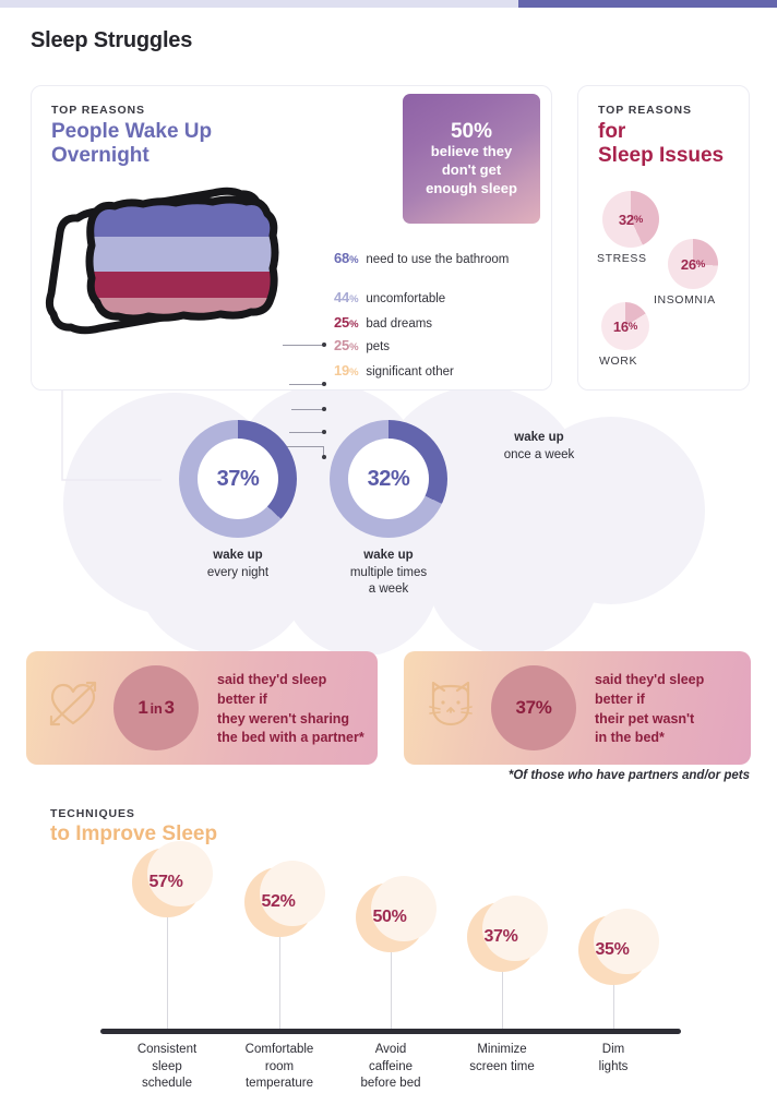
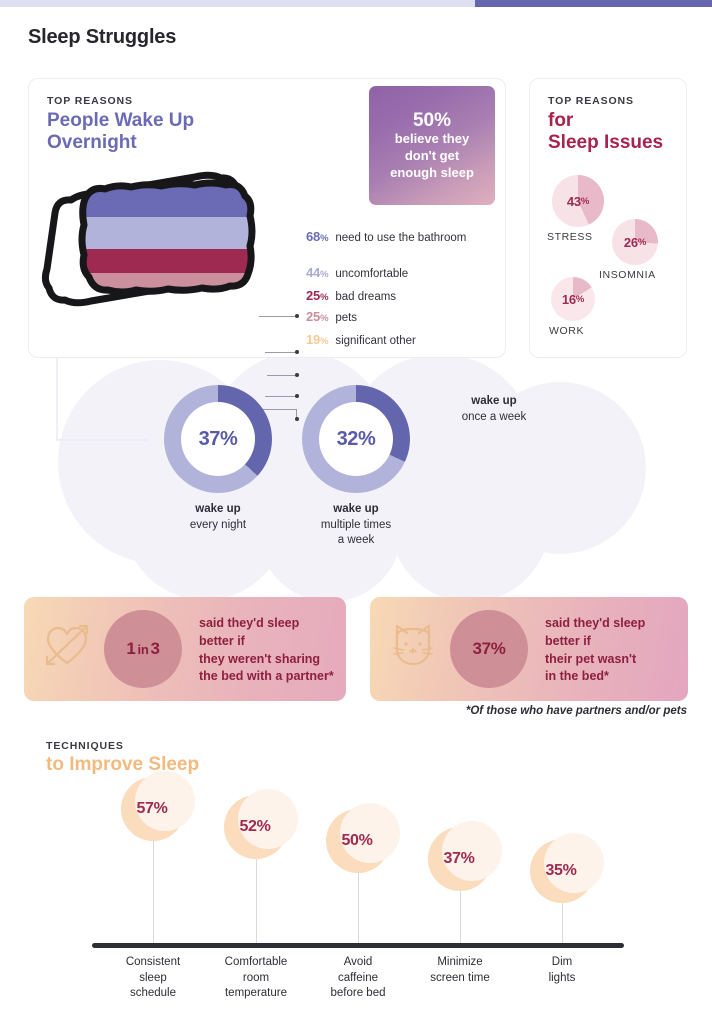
  Sleep Struggles
  TOP REASONS
  People Wake Up
  Overnight
  50%
  believe they
  don't get
  enough sleep
  68%
  need to use the bathroom
  44%
  uncomfortable
  25%
  bad dreams
  25%
  pets
  19%
  significant other
  TOP REASONS
  for
  Sleep Issues
- 32
+ 43
  %
  STRESS
  26
  %
  INSOMNIA
  16
  %
  WORK
  37%
  wake up
  every night
  32%
  wake up
  multiple times
  a week
  wake up
  once a week
  1
  in
  3
  said they'd sleep
  better if
  they weren't sharing
  the bed with a partner*
  37%
  said they'd sleep
  better if
  their pet wasn't
  in the bed*
  *Of those who have partners and/or pets
  TECHNIQUES
  to Improve Sleep
  57%
  52%
  50%
  37%
  35%
  Consistent
  sleep
  schedule
  Comfortable
  room
  temperature
  Avoid
  caffeine
  before bed
  Minimize
  screen time
  Dim
  lights
